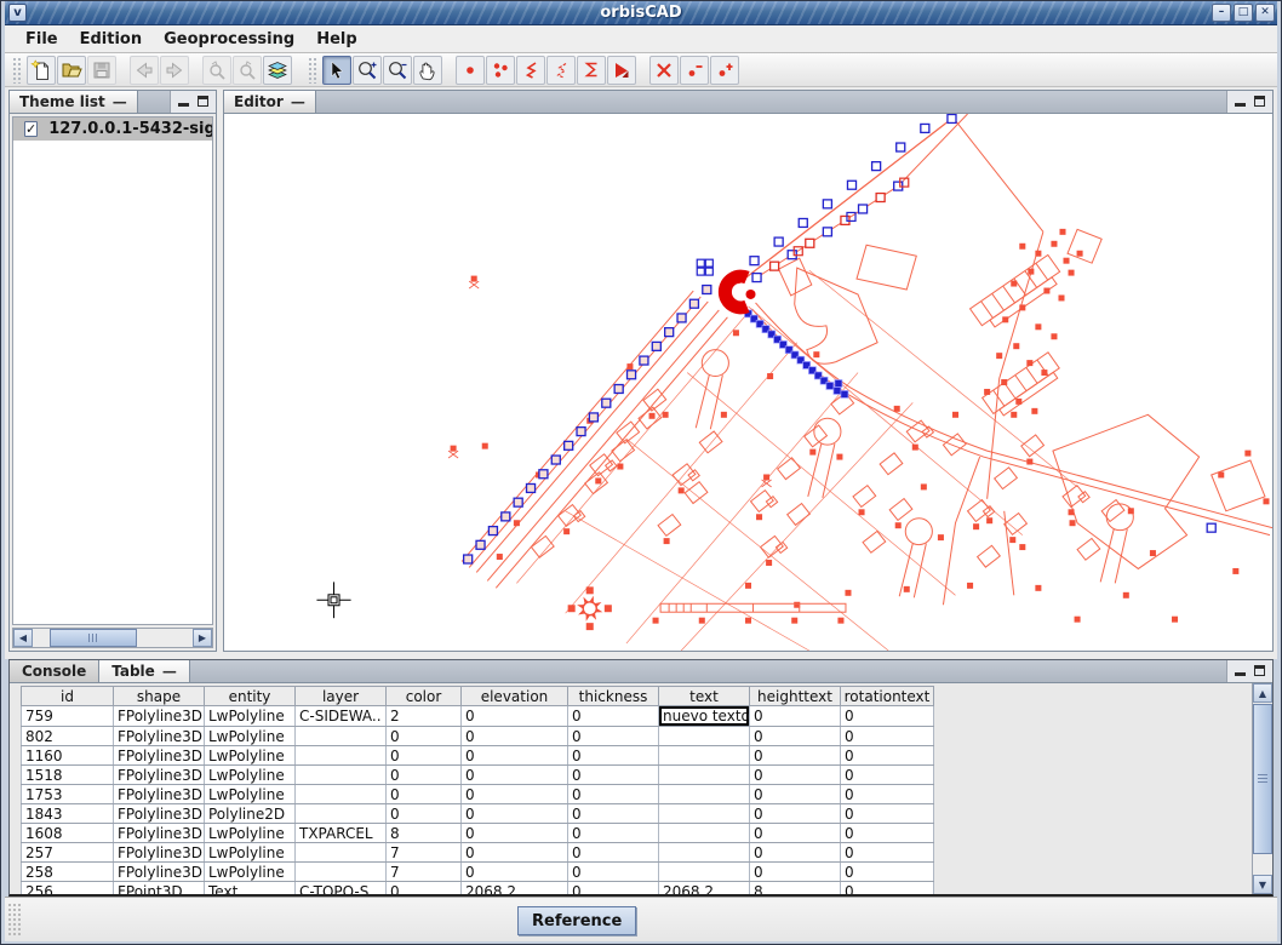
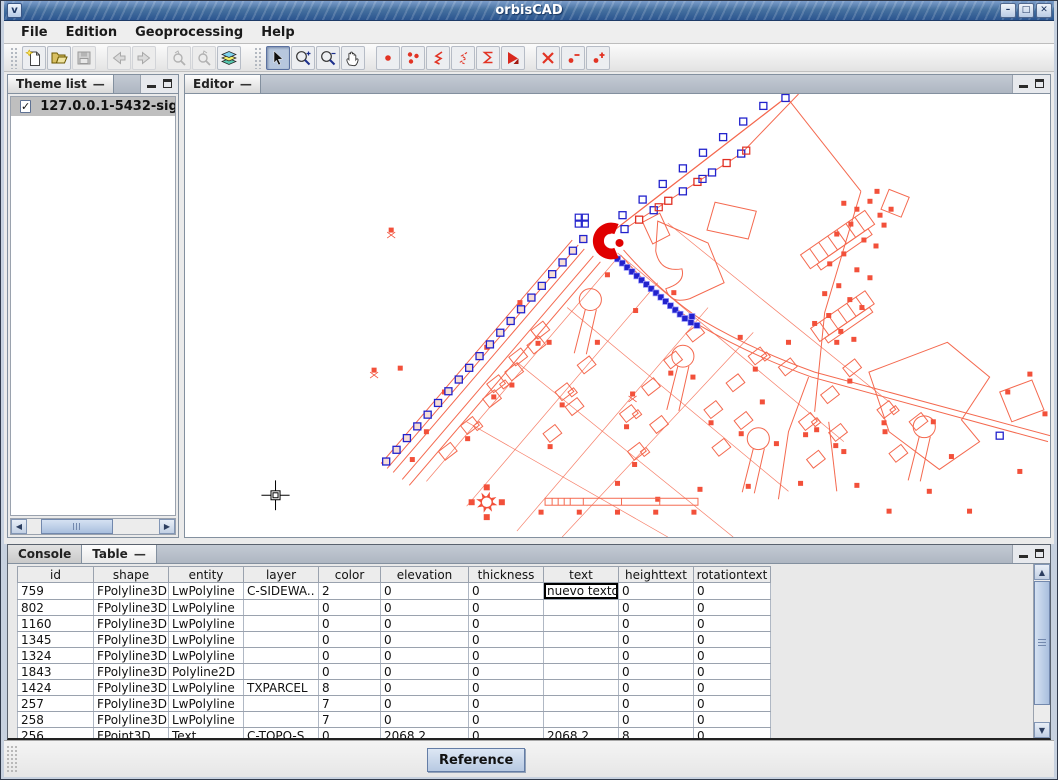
  v
  orbisCAD
  –
  □
  ✕
  File
  Edition
  Geoprocessing
  Help
  Theme list
  —
  ✓
  127.0.0.1-5432-sig
  ◀
  ▶
  Editor
  —
  Console
  Table
  —
  id	shape	entity	layer	color	elevation	thickness	text	heighttext	rotationtext
  759	FPolyline3D	LwPolyline	C-SIDEWA..	2	0	0	nuevo texto	0	0
  802	FPolyline3D	LwPolyline		0	0	0		0	0
  1160	FPolyline3D	LwPolyline		0	0	0		0	0
- 1518	FPolyline3D	LwPolyline		0	0	0		0	0
+ 1345	FPolyline3D	LwPolyline		0	0	0		0	0
- 1753	FPolyline3D	LwPolyline		0	0	0		0	0
+ 1324	FPolyline3D	LwPolyline		0	0	0		0	0
  1843	FPolyline3D	Polyline2D		0	0	0		0	0
- 1608	FPolyline3D	LwPolyline	TXPARCEL	8	0	0		0	0
+ 1424	FPolyline3D	LwPolyline	TXPARCEL	8	0	0		0	0
  257	FPolyline3D	LwPolyline		7	0	0		0	0
  258	FPolyline3D	LwPolyline		7	0	0		0	0
  256	FPoint3D	Text	C-TOPO-S..	0	2068.2	0	2068.2	8	0
  ▲
  ▼
  Reference
